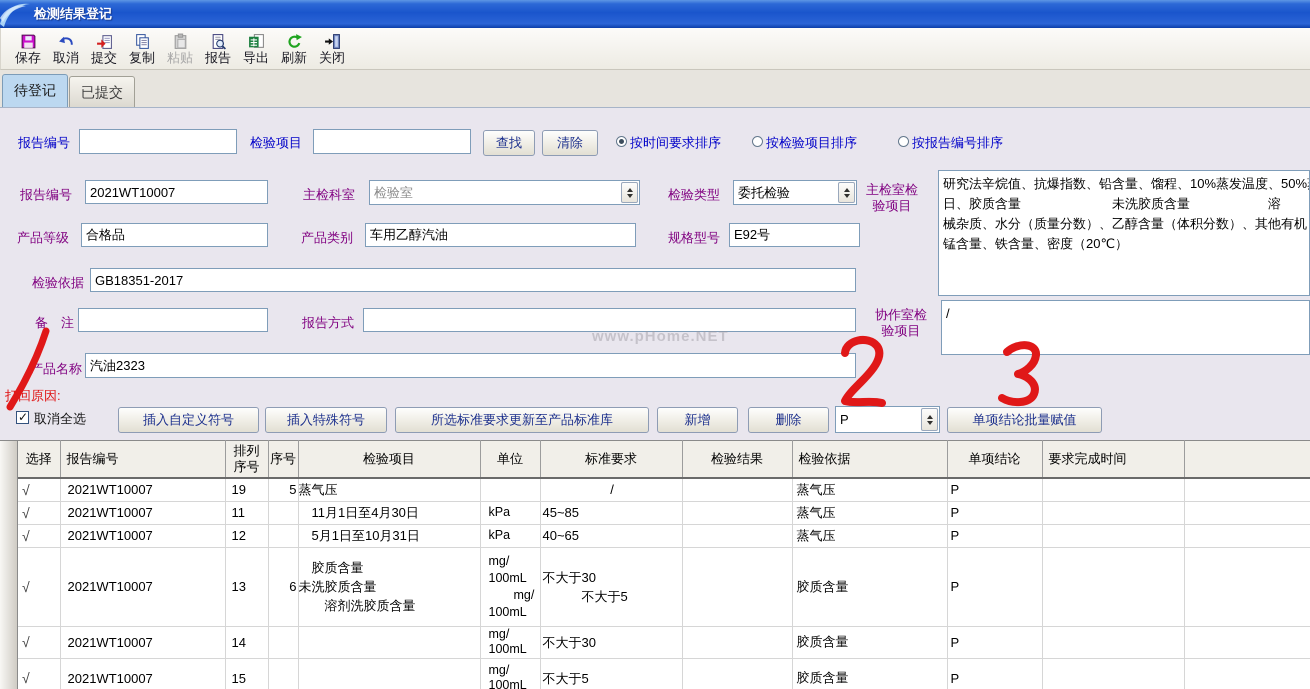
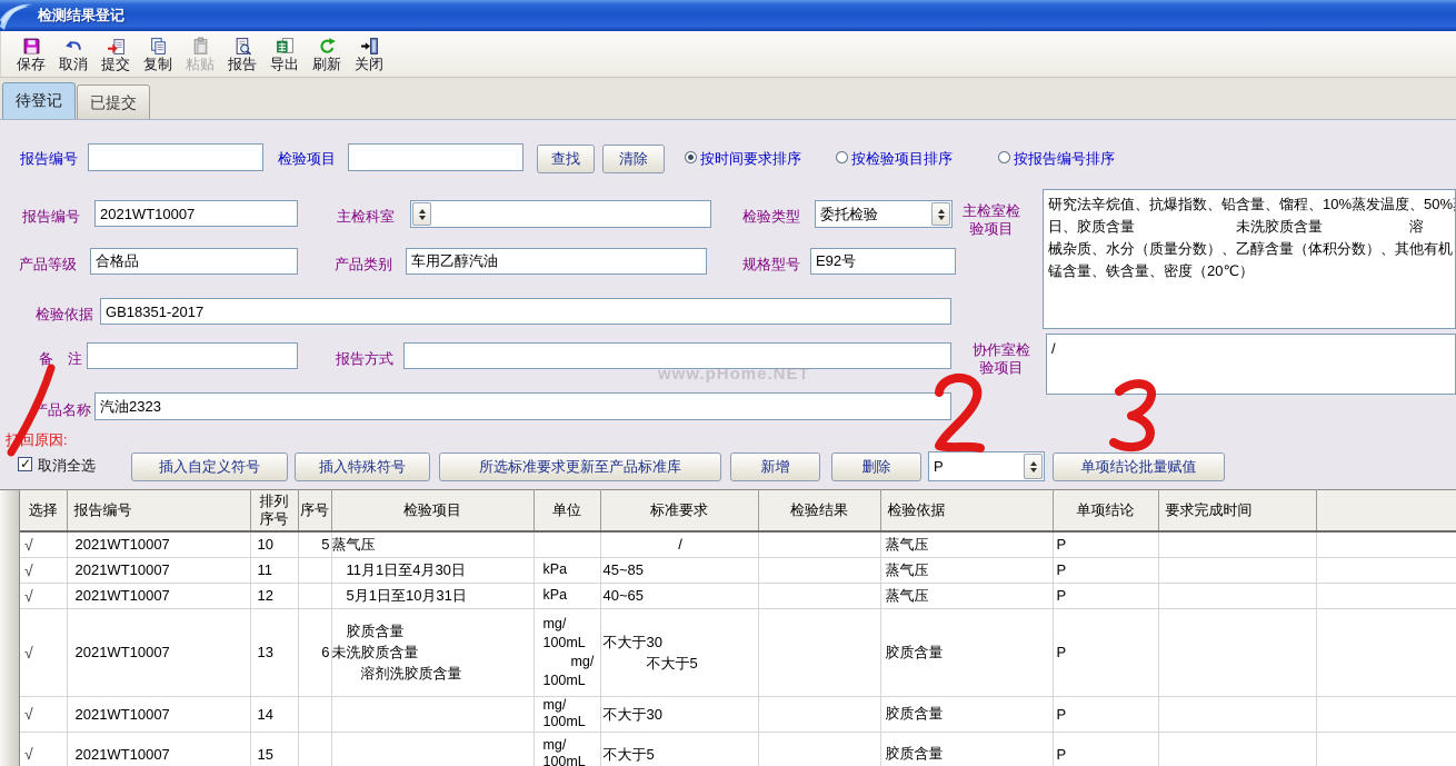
  检测结果登记
  保存
  取消
  提交
  复制
  粘贴
  报告
  导出
  刷新
  关闭
  待登记
  已提交
  报告编号
  检验项目
  查找
  清除
  按时间要求排序
  按检验项目排序
  按报告编号排序
  报告编号
  2021WT10007
  主检科室
- 检验室
  检验类型
  委托检验
  主检室检
  验项目
  研究法辛烷值、抗爆指数、铅含量、馏程、10%蒸发温度、50%
  日、胶质含量 未洗胶质含量 溶
  械杂质、水分（质量分数）、乙醇含量（体积分数）、其他有机
  锰含量、铁含量、密度（20℃）
  产品等级
  合格品
  产品类别
  车用乙醇汽油
  规格型号
  E92号
  检验依据
  GB18351-2017
  备 注
  报告方式
  协作室检
  验项目
  /
  产品名称
  汽油2323
  打回原因:
  取消全选
  插入自定义符号
  插入特殊符号
  所选标准要求更新至产品标准库
  新增
  删除
  P
  单项结论批量赋值
  选择	报告编号	排列 序号	序号	检验项目	单位	标准要求	检验结果	检验依据	单项结论	要求完成时间
- √	2021WT10007	19	5	蒸气压		/		蒸气压	P
+ √	2021WT10007	10	5	蒸气压		/		蒸气压	P
  √	2021WT10007	11		11月1日至4月30日	kPa	45~85		蒸气压	P
  √	2021WT10007	12		5月1日至10月31日	kPa	40~65		蒸气压	P
  √	2021WT10007	13	6	胶质含量 未洗胶质含量 溶剂洗胶质含量	mg/ 100mL mg/ 100mL	不大于30 不大于5		胶质含量	P
  √	2021WT10007	14			mg/ 100mL	不大于30		胶质含量	P
  √	2021WT10007	15			mg/ 100mL	不大于5		胶质含量	P
  www.pHome.NET
